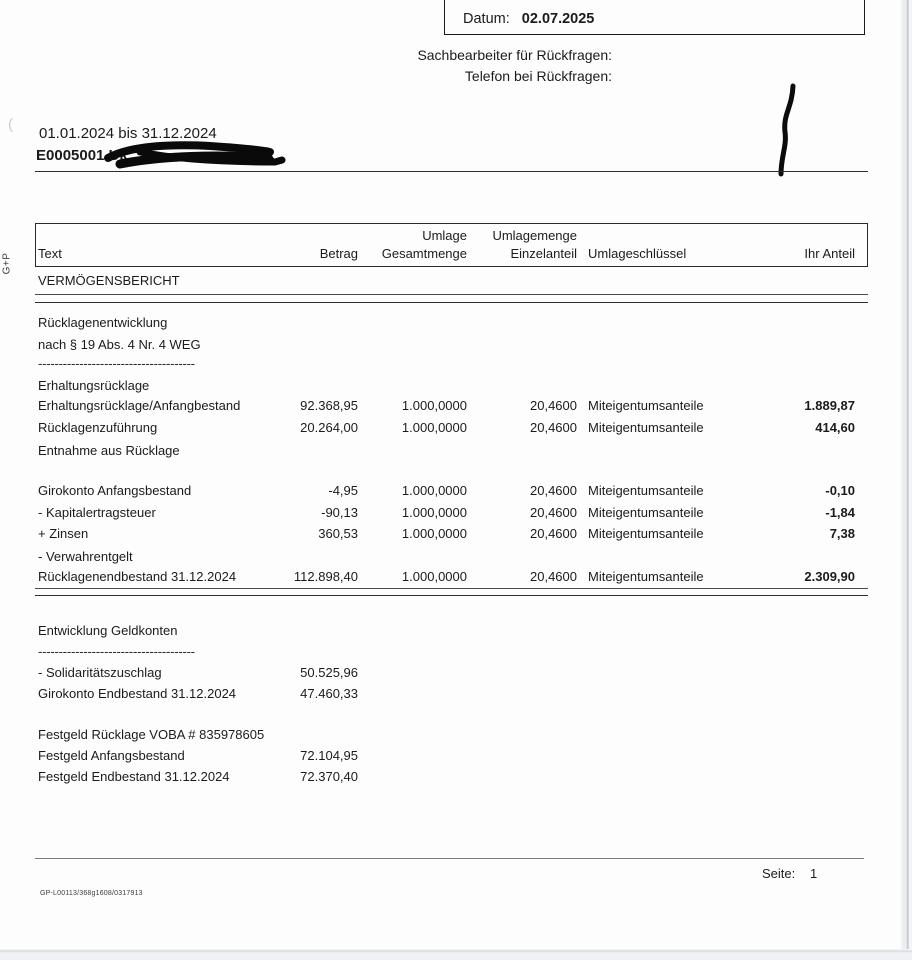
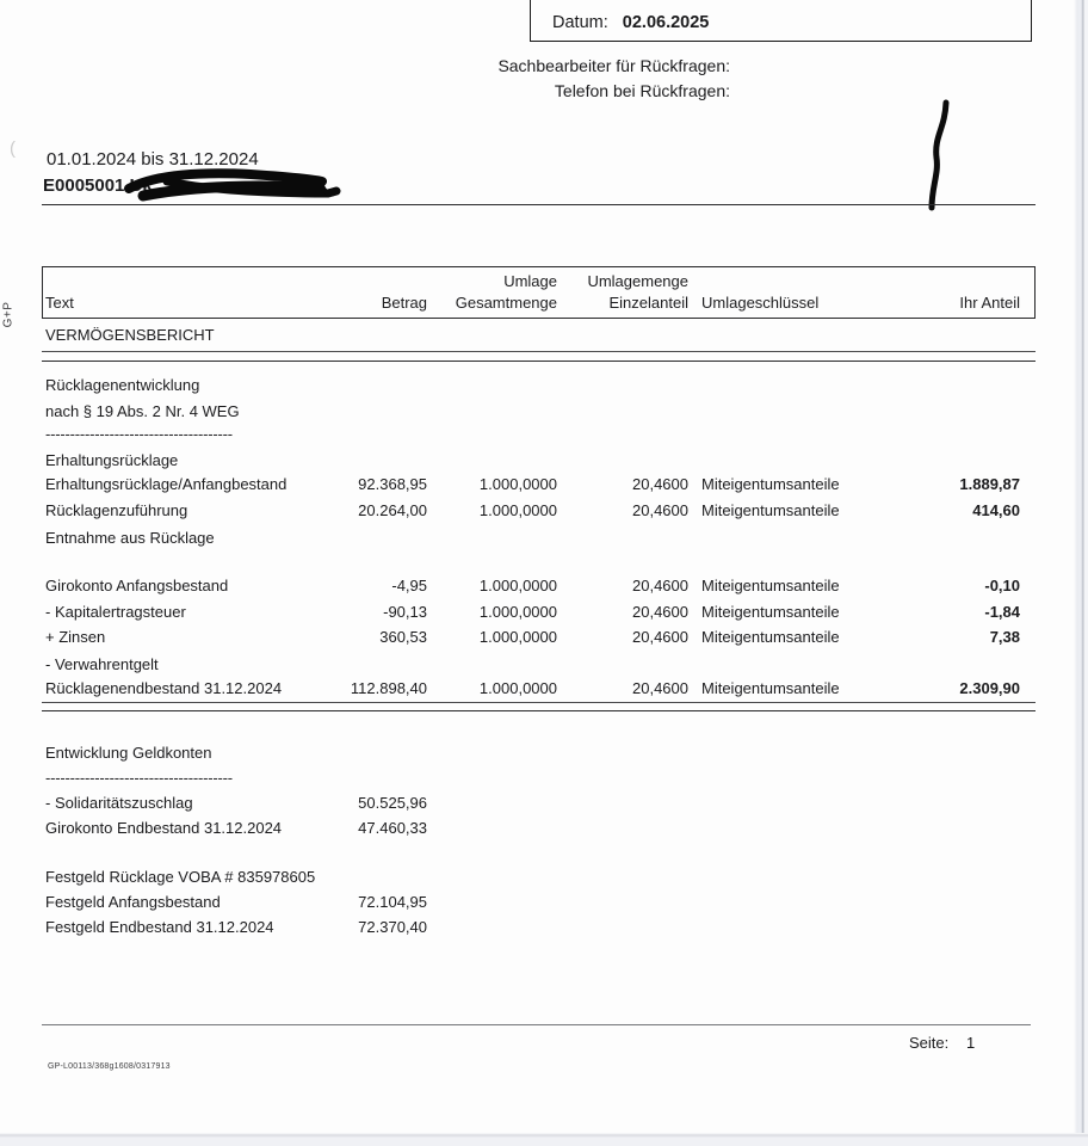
  (
- Datum: 02.07.2025
+ Datum: 02.06.2025
  Sachbearbeiter für Rückfragen:
  Telefon bei Rückfragen:
  01.01.2024 bis 31.12.2024
  E0005001
  Umlage
  Umlagemenge
  Text
  Betrag
  Gesamtmenge
  Einzelanteil
  Umlageschlüssel
  Ihr Anteil
  VERMÖGENSBERICHT
  Rücklagenentwicklung
- nach § 19 Abs. 4 Nr. 4 WEG
+ nach § 19 Abs. 2 Nr. 4 WEG
  --------------------------------------
  Erhaltungsrücklage
  Erhaltungsrücklage/Anfangbestand
  92.368,95
  1.000,0000
  20,4600
  Miteigentumsanteile
  1.889,87
  Rücklagenzuführung
  20.264,00
  1.000,0000
  20,4600
  Miteigentumsanteile
  414,60
  Entnahme aus Rücklage
  Girokonto Anfangsbestand
  -4,95
  1.000,0000
  20,4600
  Miteigentumsanteile
  -0,10
  - Kapitalertragsteuer
  -90,13
  1.000,0000
  20,4600
  Miteigentumsanteile
  -1,84
  + Zinsen
  360,53
  1.000,0000
  20,4600
  Miteigentumsanteile
  7,38
  - Verwahrentgelt
  Rücklagenendbestand 31.12.2024
  112.898,40
  1.000,0000
  20,4600
  Miteigentumsanteile
  2.309,90
  Entwicklung Geldkonten
  --------------------------------------
  - Solidaritätszuschlag
  50.525,96
  Girokonto Endbestand 31.12.2024
  47.460,33
  Festgeld Rücklage VOBA # 835978605
  Festgeld Anfangsbestand
  72.104,95
  Festgeld Endbestand 31.12.2024
  72.370,40
  Seite:
  1
